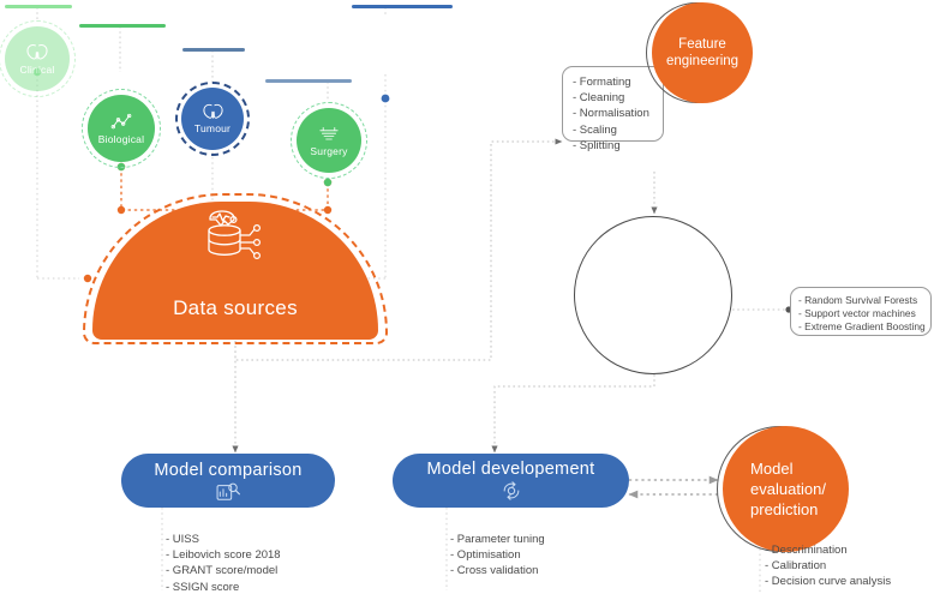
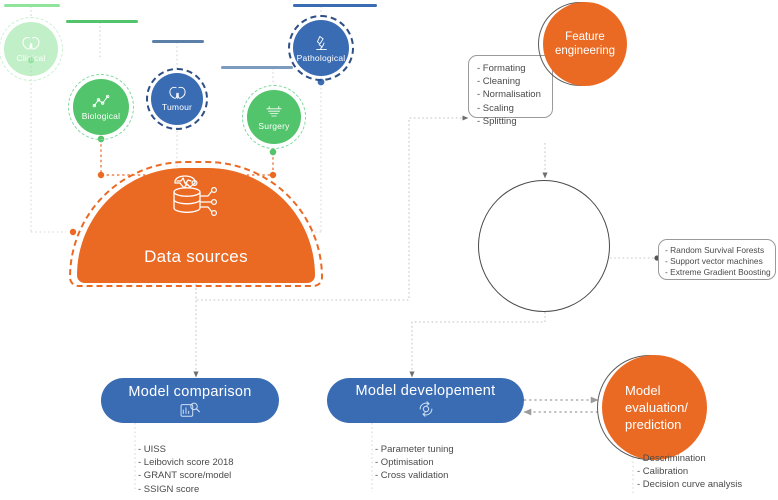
  Clinical
  Biological
  Tumour
  Surgery
+ Pathological
  Data sources
  - Formating
  - Cleaning
  - Normalisation
  - Scaling
  - Splitting
  Feature
  engineering
  - Random Survival Forests
  - Support vector machines
  - Extreme Gradient Boosting
  Model comparison
  - UISS
  - Leibovich score 2018
  - GRANT score/model
  - SSIGN score
  Model developement
  - Parameter tuning
  - Optimisation
  - Cross validation
  Model
  evaluation/
  prediction
  - Descrimination
  - Calibration
  - Decision curve analysis
